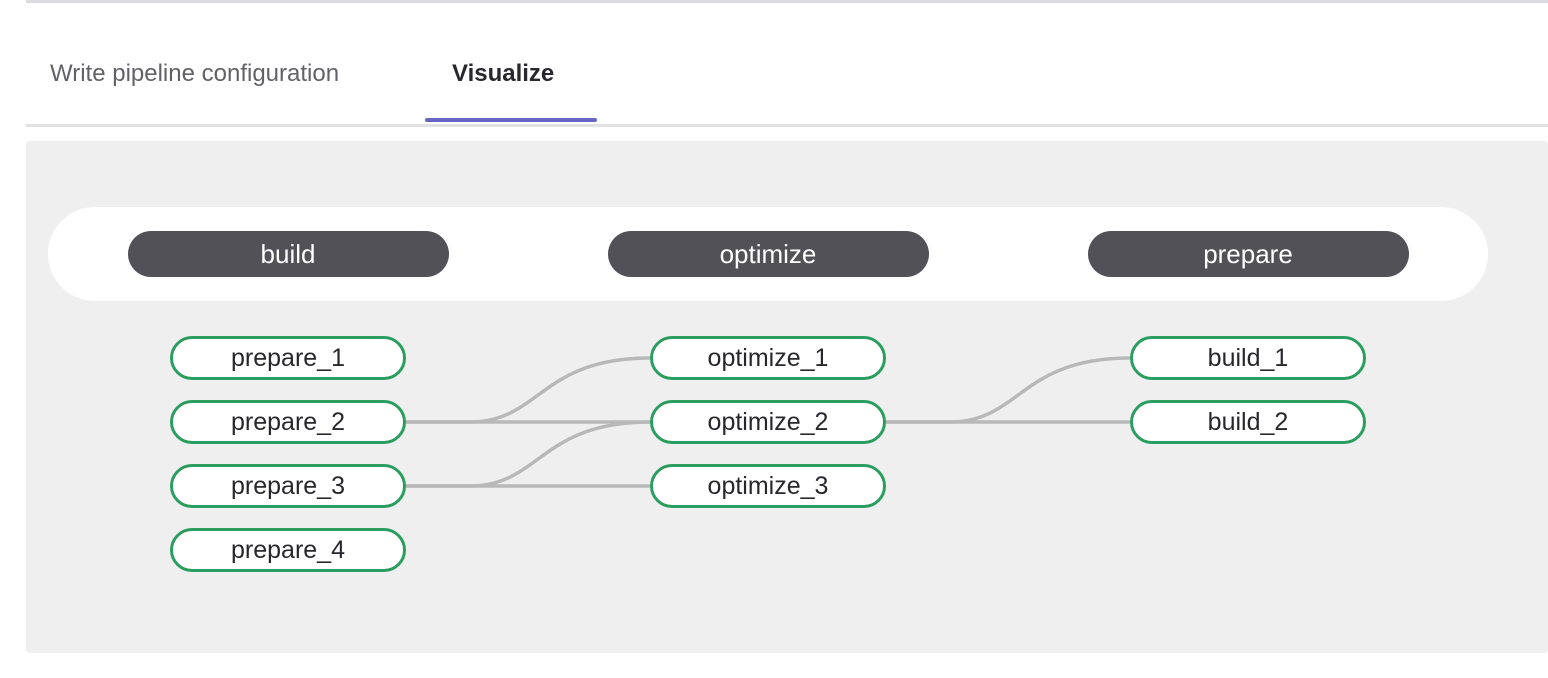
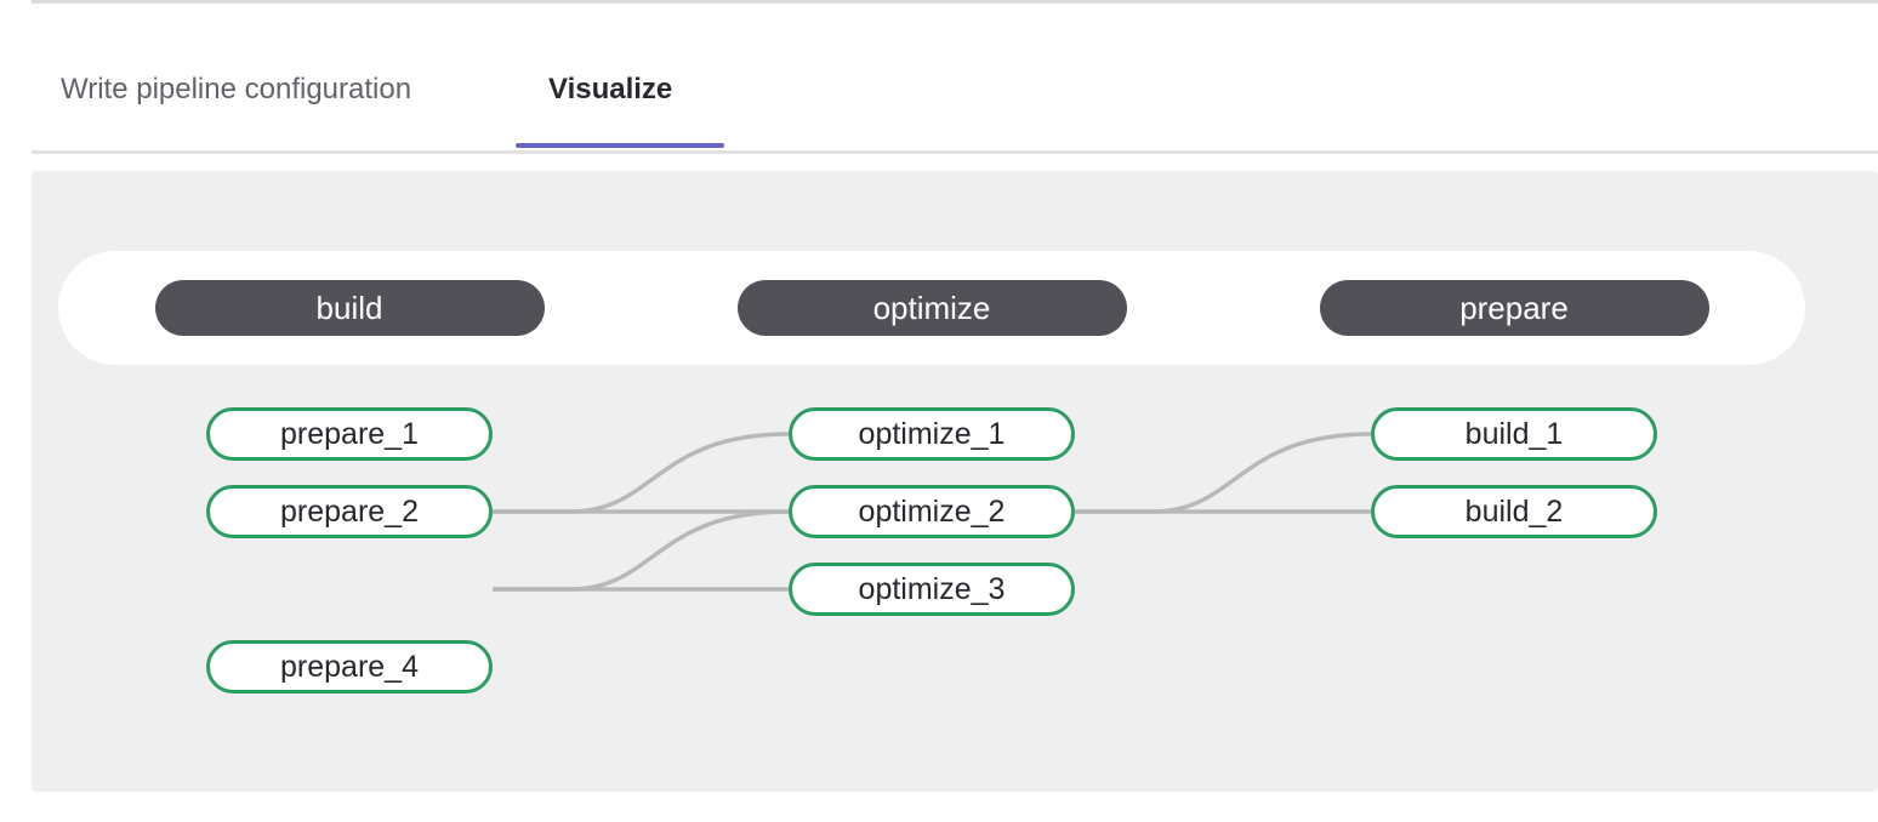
  Write pipeline configuration
  Visualize
  build
  prepare_1
  prepare_2
- prepare_3
  prepare_4
  optimize
  optimize_1
  optimize_2
  optimize_3
  prepare
  build_1
  build_2
